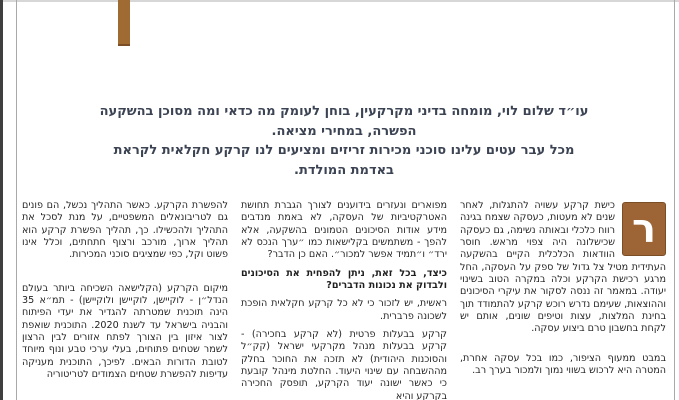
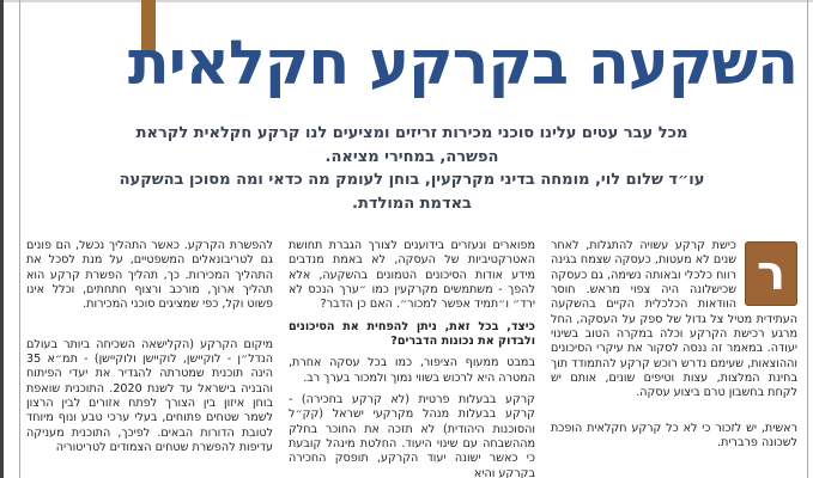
+ השקעה בקרקע חקלאית
- עו״ד שלום לוי, מומחה בדיני מקרקעין, בוחן לעומק מה כדאי ומה מסוכן בהשקעה
+ מכל עבר עטים עלינו סוכני מכירות זריזים ומציעים לנו קרקע חקלאית לקראת
  הפשרה, במחירי מציאה.
- מכל עבר עטים עלינו סוכני מכירות זריזים ומציעים לנו קרקע חקלאית לקראת
+ עו״ד שלום לוי, מומחה בדיני מקרקעין, בוחן לעומק מה כדאי ומה מסוכן בהשקעה
  באדמת המולדת.
  ר
  כישת קרקע עשויה להתגלות, לאחר שנים לא מעטות, כעסקה שצמח בגינה רווח כלכלי ובאותה נשימה, גם כעסקה שכישלונה היה צפוי מראש. חוסר הוודאות הכלכלית הקיים בהשקעה העתידית מטיל צל גדול של ספק על העסקה, החל מרגע רכישת הקרקע וכלה במקרה הטוב בשינוי יעודה. במאמר זה ננסה לסקור את עיקרי הסיכונים וההוצאות, שעימם נדרש רוכש קרקע להתמודד תוך בחינת המלצות, עצות וטיפים שונים, אותם יש לקחת בחשבון טרם ביצוע עסקה.
- במבט ממעוף הציפור, כמו בכל עסקה אחרת, המטרה היא לרכוש בשווי נמוך ולמכור בערך רב.
+ ראשית, יש לזכור כי לא כל קרקע חקלאית הופכת לשכונה פרברית.
- מפוארים ונעזרים בידוענים לצורך הגברת תחושת האטרקטיביות של העסקה, לא באמת מנדבים מידע אודות הסיכונים הטמונים בהשקעה, אלא להפך - משתמשים בקלישאות כמו ״ערך הנכס לא ירד״ ו״תמיד אפשר למכור״. האם כן הדבר?
+ מפוארים ונעזרים בידוענים לצורך הגברת תחושת האטרקטיביות של העסקה, לא באמת מנדבים מידע אודות הסיכונים הטמונים בהשקעה, אלא להפך - משתמשים מקרקעין כמו ״ערך הנכס לא ירד״ ו״תמיד אפשר למכור״. האם כן הדבר?
  כיצד, בכל זאת, ניתן להפחית את הסיכונים ולבדוק את נכונות הדברים?
- ראשית, יש לזכור כי לא כל קרקע חקלאית הופכת לשכונה פרברית.
+ במבט ממעוף הציפור, כמו בכל עסקה אחרת, המטרה היא לרכוש בשווי נמוך ולמכור בערך רב.
  קרקע בבעלות פרטית (לא קרקע בחכירה) - קרקע בבעלות מנהל מקרקעי ישראל (קק״ל והסוכנות היהודית) לא תזכה את החוכר בחלק מההשבחה עם שינוי היעוד. החלטת מינהל קובעת כי כאשר ישונה יעוד הקרקע, תופסק החכירה בקרקע והיא
- להפשרת הקרקע. כאשר התהליך נכשל, הם פונים גם לטריבונאלים המשפטיים, על מנת לסכל את התהליך ולהכשילו. כך, תהליך הפשרת קרקע הוא תהליך ארוך, מורכב ורצוף חתחתים, וכלל אינו פשוט וקל, כפי שמציגים סוכני המכירות.
+ להפשרת הקרקע. כאשר התהליך נכשל, הם פונים גם לטריבונאלים המשפטיים, על מנת לסכל את התהליך המכירות. כך, תהליך הפשרת קרקע הוא תהליך ארוך, מורכב ורצוף חתחתים, וכלל אינו פשוט וקל, כפי שמציגים סוכני המכירות.
- מיקום הקרקע (הקלישאה השכיחה ביותר בעולם הנדל״ן - לוקיישן, לוקיישן ולוקיישן) - תמ״א 35 הינה תוכנית שמטרתה להגדיר את יעדי הפיתוח והבניה בישראל עד לשנת 2020. התוכנית שואפת לצור איזון בין הצורך לפתח אזורים לבין הרצון לשמר שטחים פתוחים, בעלי ערכי טבע ונוף מיוחד לטובת הדורות הבאים. לפיכך, התוכנית מעניקה עדיפות להפשרת שטחים הצמודים לטריטוריה
+ מיקום הקרקע (הקלישאה השכיחה ביותר בעולם הנדל״ן - לוקיישן, לוקיישן ולוקיישן) - תמ״א 35 הינה תוכנית שמטרתה להגדיר את יעדי הפיתוח והבניה בישראל עד לשנת 2020. התוכנית שואפת בוחן איזון בין הצורך לפתח אזורים לבין הרצון לשמר שטחים פתוחים, בעלי ערכי טבע ונוף מיוחד לטובת הדורות הבאים. לפיכך, התוכנית מעניקה עדיפות להפשרת שטחים הצמודים לטריטוריה
